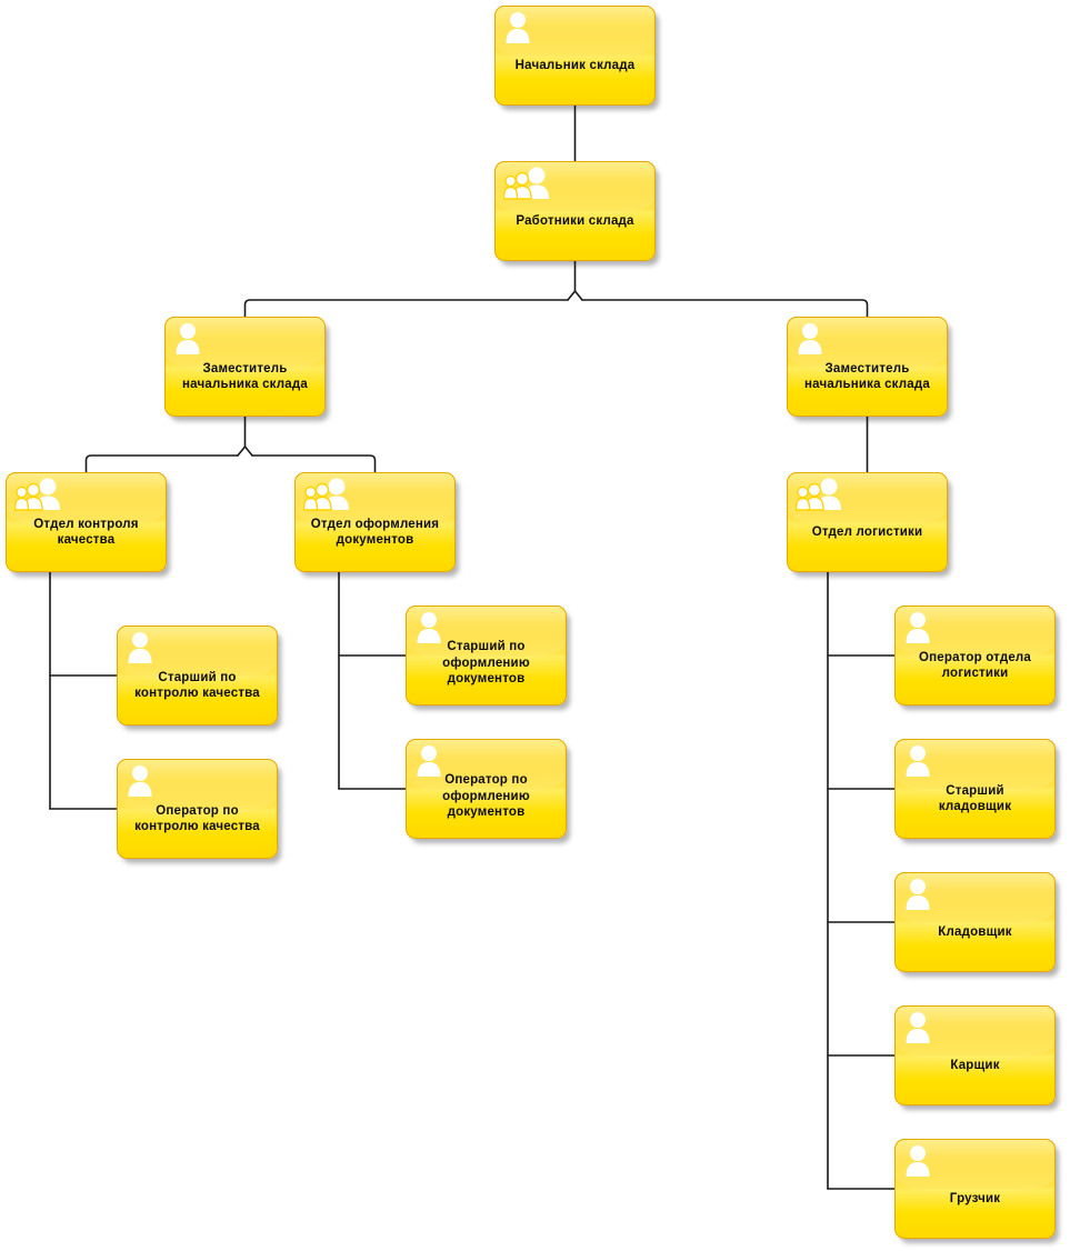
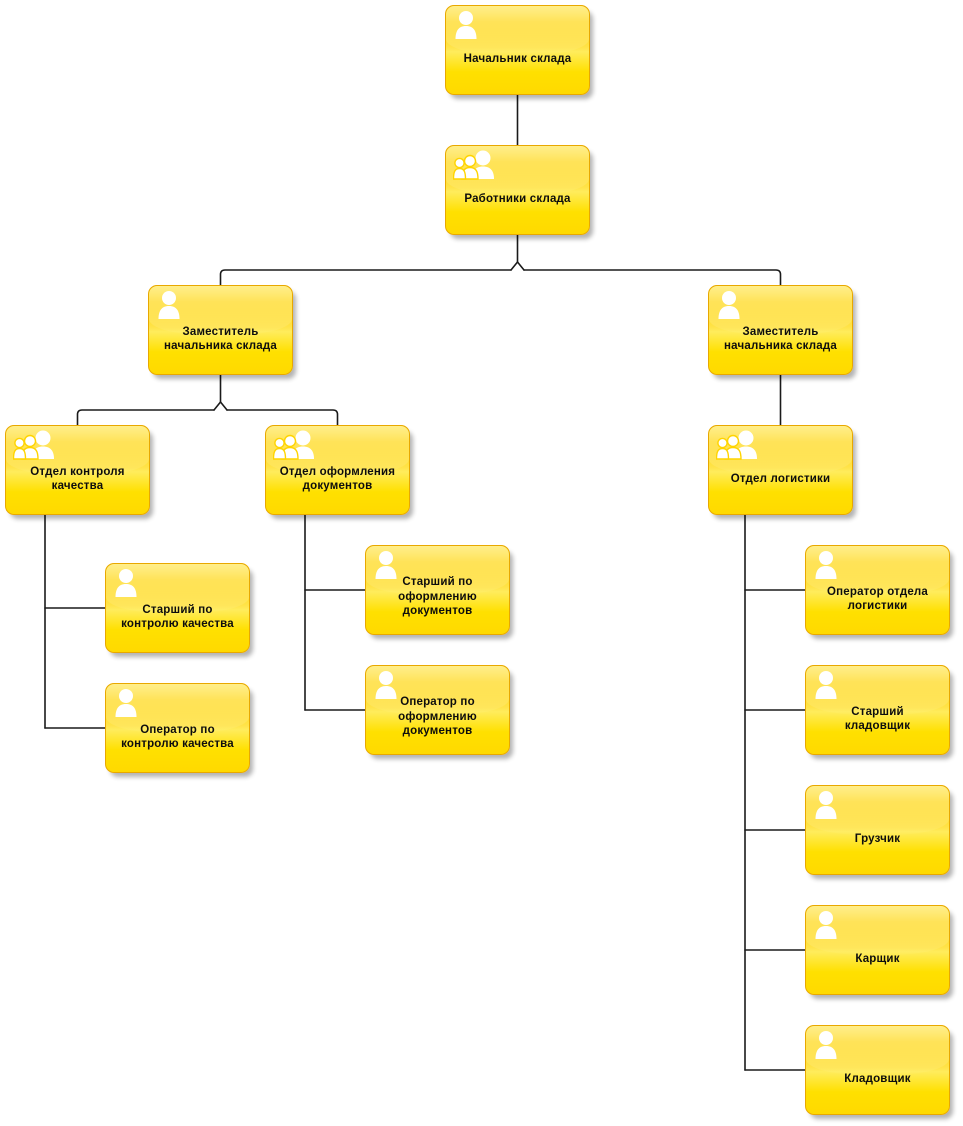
  Начальник склада
  Работники склада
  Заместитель
  начальника склада
  Заместитель
  начальника склада
  Отдел контроля
  качества
  Отдел оформления
  документов
  Отдел логистики
  Старший по
  контролю качества
  Оператор по
  контролю качества
  Старший по
  оформлению
  документов
  Оператор по
  оформлению
  документов
  Оператор отдела
  логистики
  Старший
  кладовщик
- Кладовщик
+ Грузчик
  Карщик
- Грузчик
+ Кладовщик
